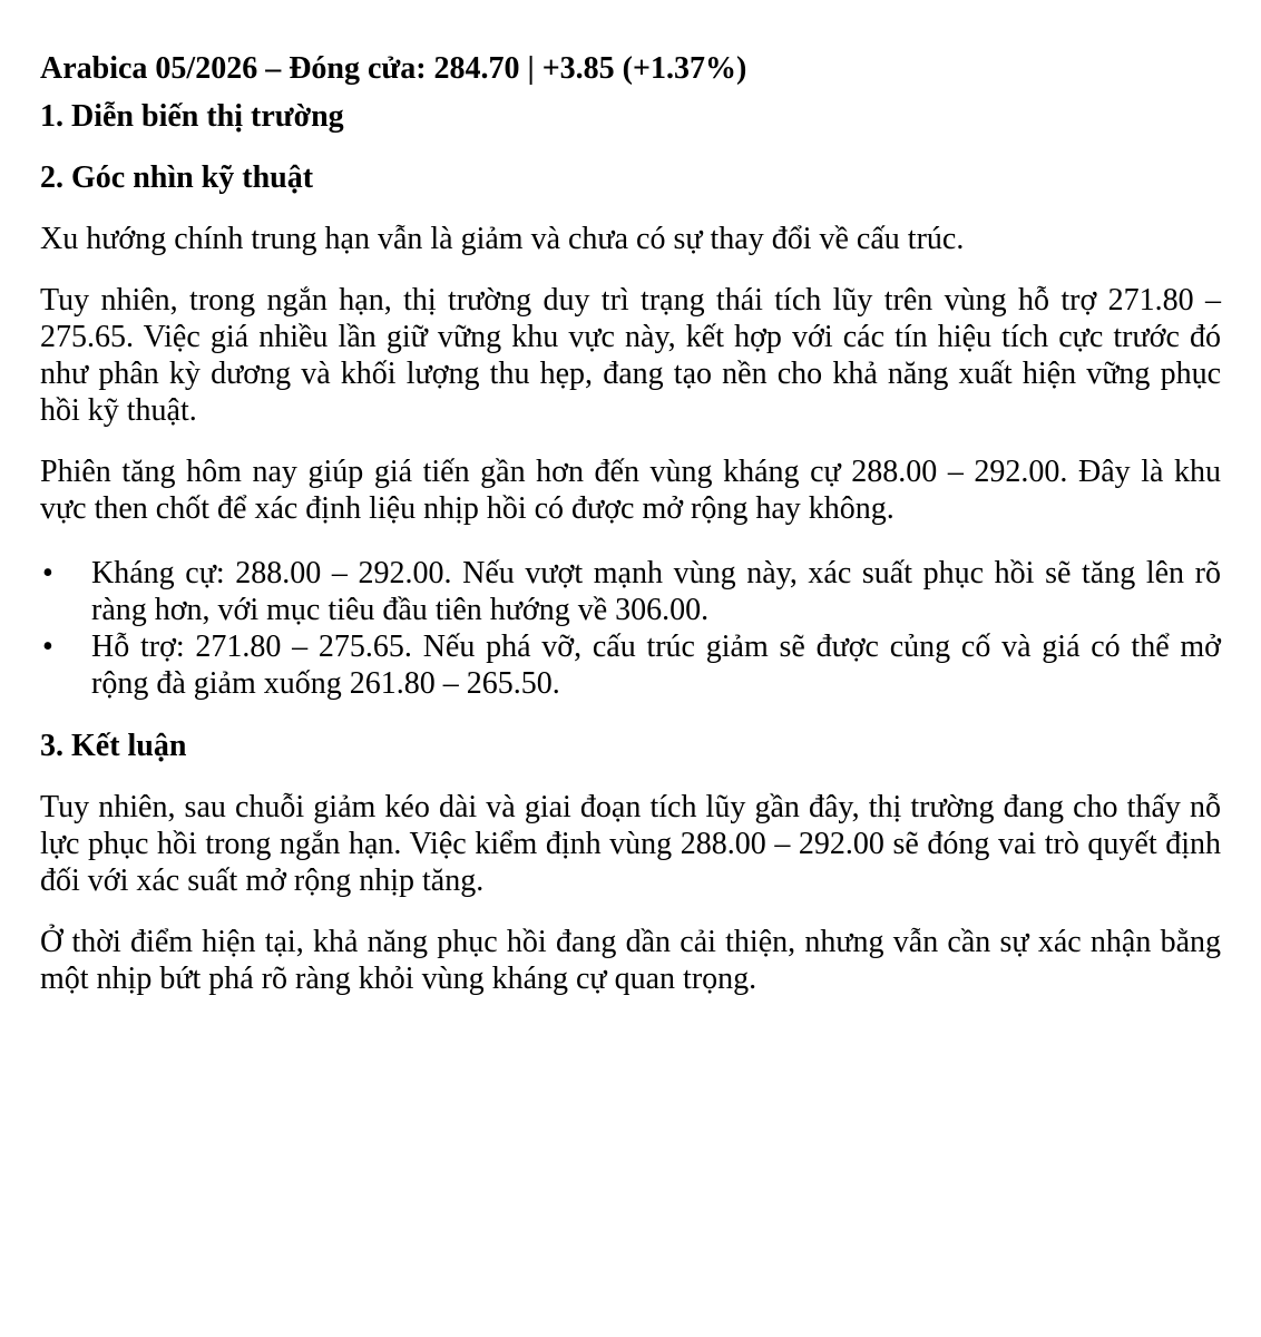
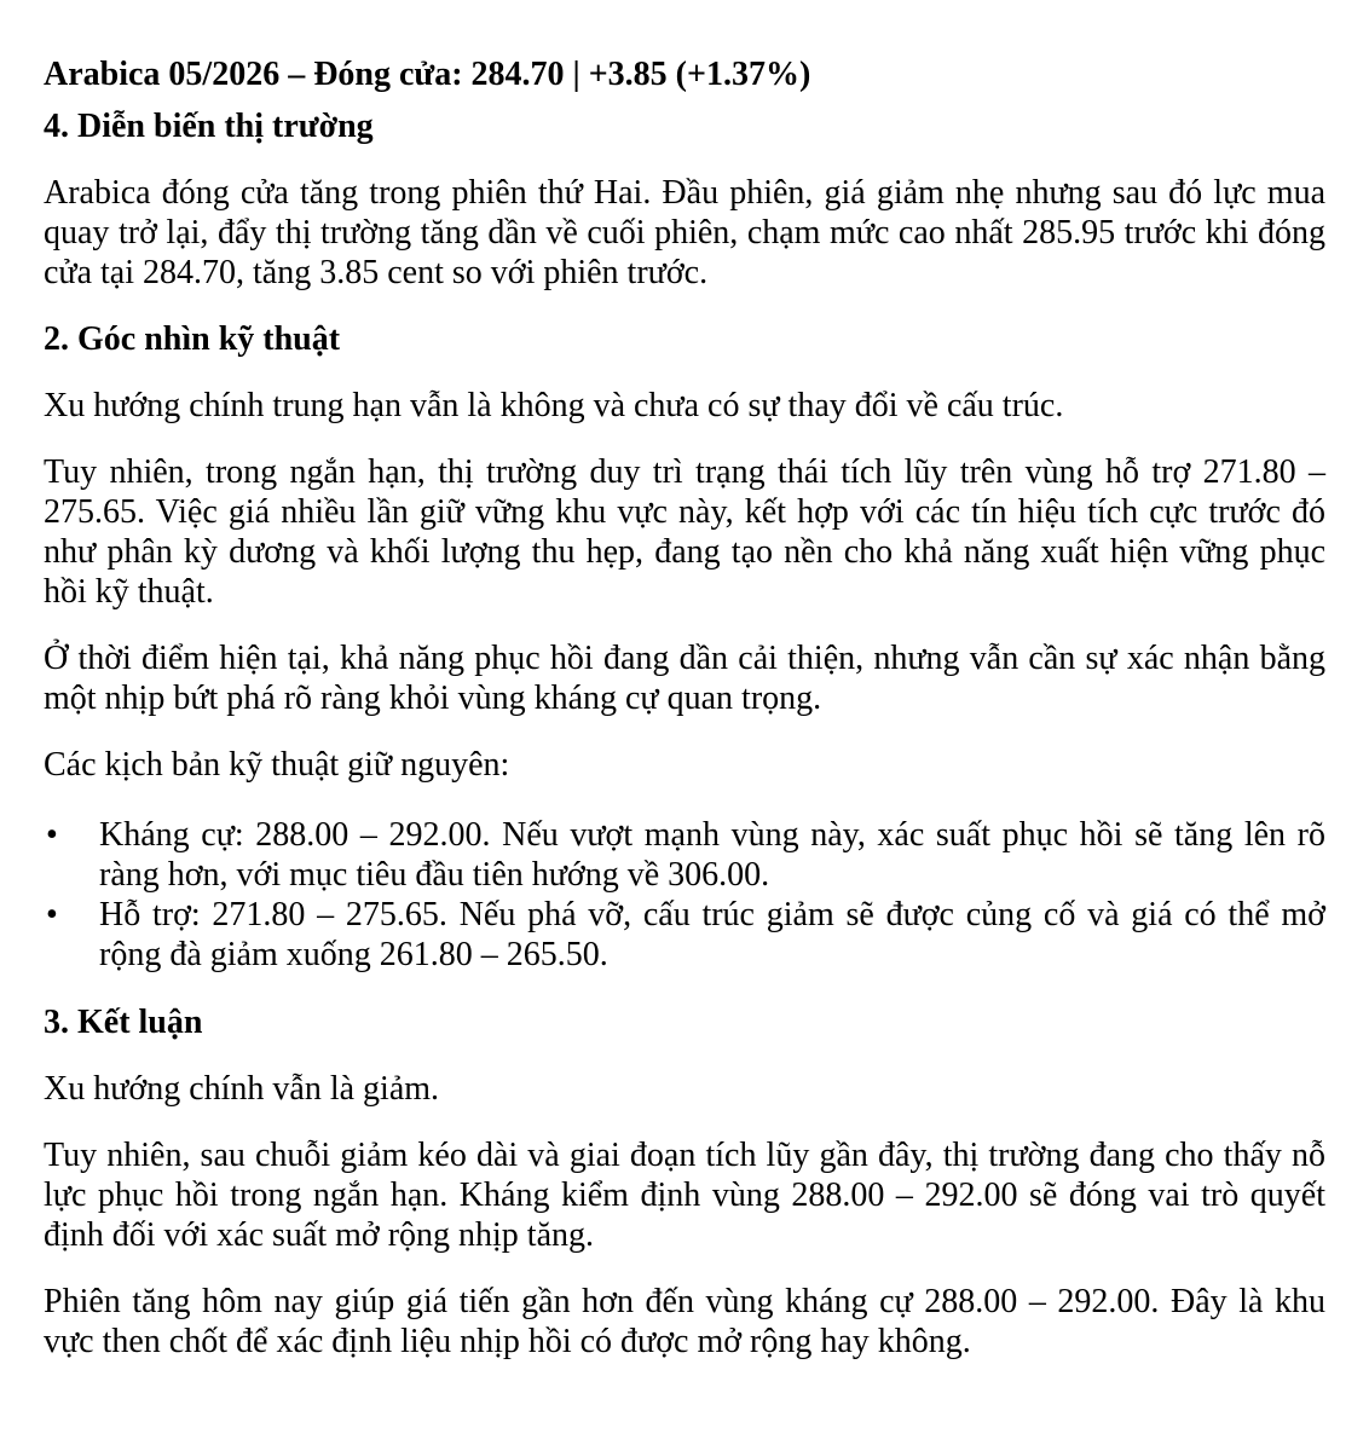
  Arabica 05/2026 – Đóng cửa: 284.70 | +3.85 (+1.37%)
- 1. Diễn biến thị trường
+ 4. Diễn biến thị trường
+ Arabica đóng cửa tăng trong phiên thứ Hai. Đầu phiên, giá giảm nhẹ nhưng sau đó lực mua quay trở lại, đẩy thị trường tăng dần về cuối phiên, chạm mức cao nhất 285.95 trước khi đóng cửa tại 284.70, tăng 3.85 cent so với phiên trước.
  2. Góc nhìn kỹ thuật
- Xu hướng chính trung hạn vẫn là giảm và chưa có sự thay đổi về cấu trúc.
+ Xu hướng chính trung hạn vẫn là không và chưa có sự thay đổi về cấu trúc.
  Tuy nhiên, trong ngắn hạn, thị trường duy trì trạng thái tích lũy trên vùng hỗ trợ 271.80 – 275.65. Việc giá nhiều lần giữ vững khu vực này, kết hợp với các tín hiệu tích cực trước đó như phân kỳ dương và khối lượng thu hẹp, đang tạo nền cho khả năng xuất hiện vững phục hồi kỹ thuật.
- Phiên tăng hôm nay giúp giá tiến gần hơn đến vùng kháng cự 288.00 – 292.00. Đây là khu vực then chốt để xác định liệu nhịp hồi có được mở rộng hay không.
+ Ở thời điểm hiện tại, khả năng phục hồi đang dần cải thiện, nhưng vẫn cần sự xác nhận bằng một nhịp bứt phá rõ ràng khỏi vùng kháng cự quan trọng.
+ Các kịch bản kỹ thuật giữ nguyên:
  •
  Kháng cự: 288.00 – 292.00. Nếu vượt mạnh vùng này, xác suất phục hồi sẽ tăng lên rõ ràng hơn, với mục tiêu đầu tiên hướng về 306.00.
  •
  Hỗ trợ: 271.80 – 275.65. Nếu phá vỡ, cấu trúc giảm sẽ được củng cố và giá có thể mở rộng đà giảm xuống 261.80 – 265.50.
  3. Kết luận
+ Xu hướng chính vẫn là giảm.
- Tuy nhiên, sau chuỗi giảm kéo dài và giai đoạn tích lũy gần đây, thị trường đang cho thấy nỗ lực phục hồi trong ngắn hạn. Việc kiểm định vùng 288.00 – 292.00 sẽ đóng vai trò quyết định đối với xác suất mở rộng nhịp tăng.
+ Tuy nhiên, sau chuỗi giảm kéo dài và giai đoạn tích lũy gần đây, thị trường đang cho thấy nỗ lực phục hồi trong ngắn hạn. Kháng kiểm định vùng 288.00 – 292.00 sẽ đóng vai trò quyết định đối với xác suất mở rộng nhịp tăng.
- Ở thời điểm hiện tại, khả năng phục hồi đang dần cải thiện, nhưng vẫn cần sự xác nhận bằng một nhịp bứt phá rõ ràng khỏi vùng kháng cự quan trọng.
+ Phiên tăng hôm nay giúp giá tiến gần hơn đến vùng kháng cự 288.00 – 292.00. Đây là khu vực then chốt để xác định liệu nhịp hồi có được mở rộng hay không.
